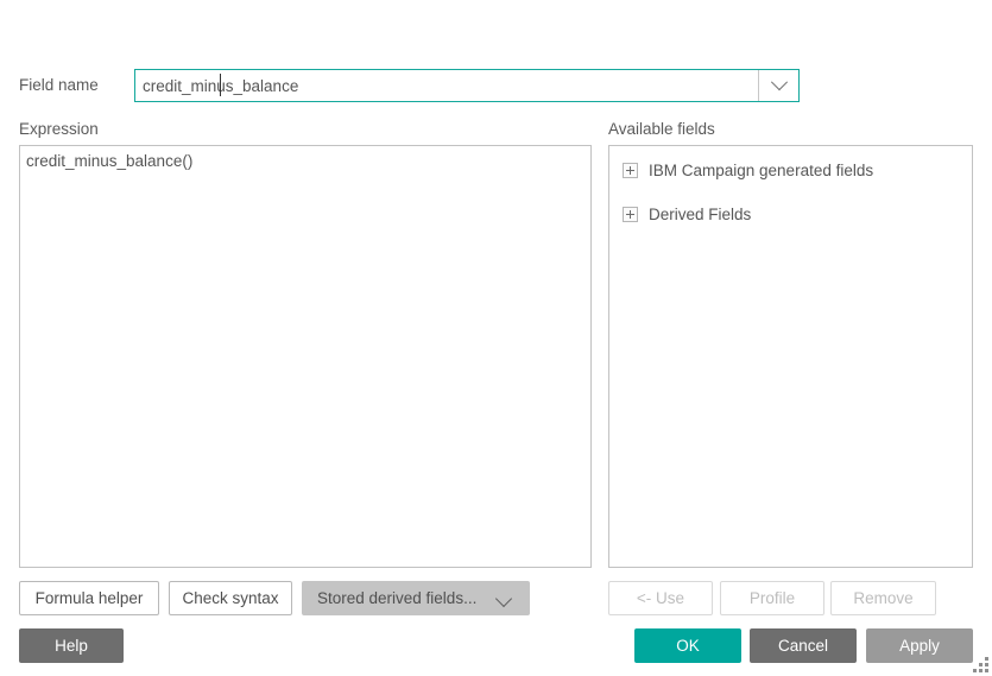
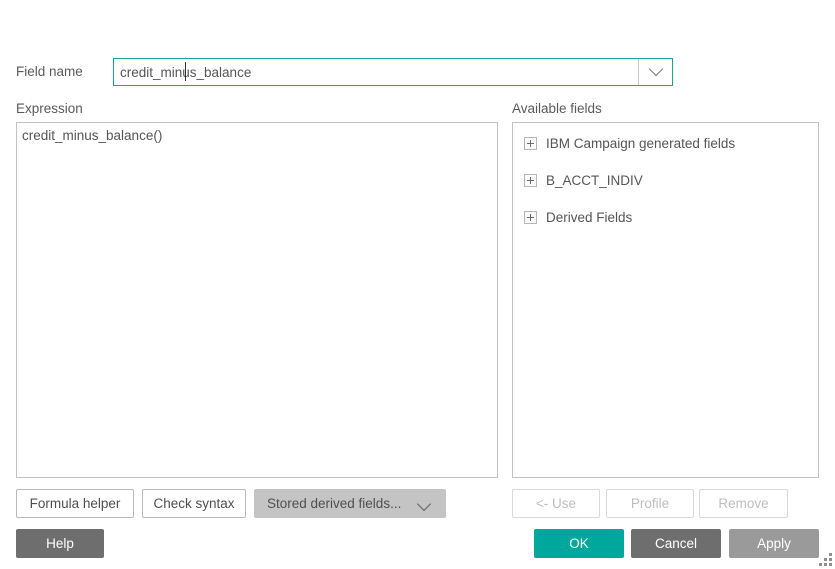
  Field name
  credit_minus_balance
  Expression
  Available fields
  credit_minus_balance()
  IBM Campaign generated fields
+ B_ACCT_INDIV
  Derived Fields
  Formula helper
  Check syntax
  Stored derived fields...
  Help
  <- Use
  Profile
  Remove
  OK
  Cancel
  Apply
